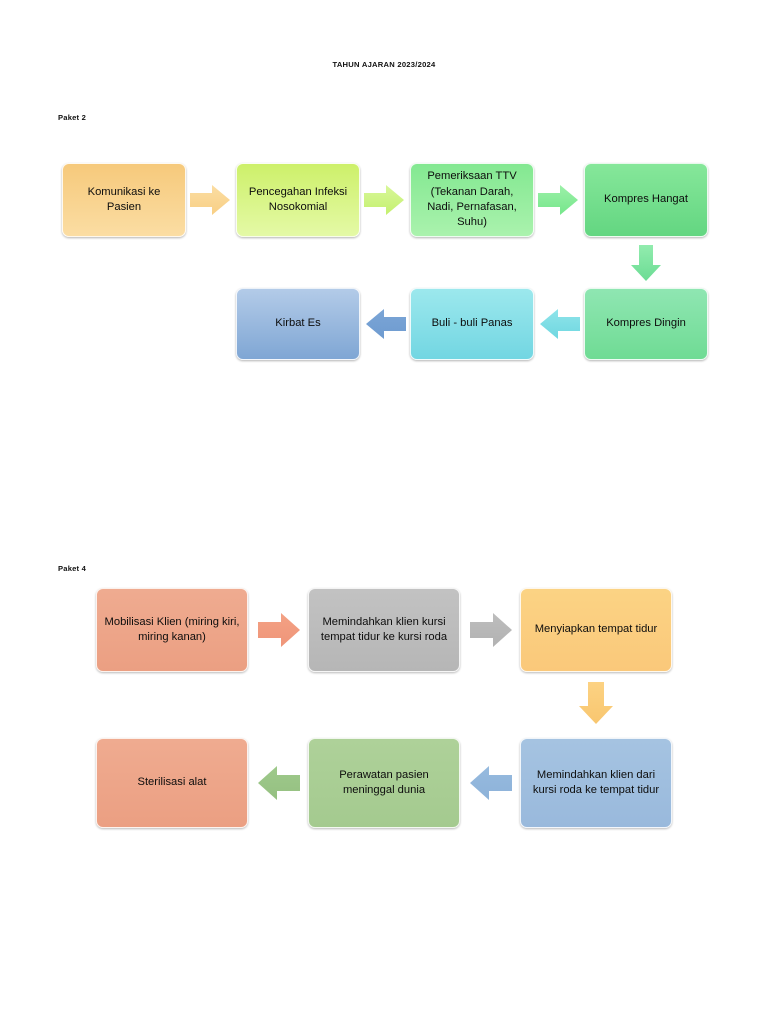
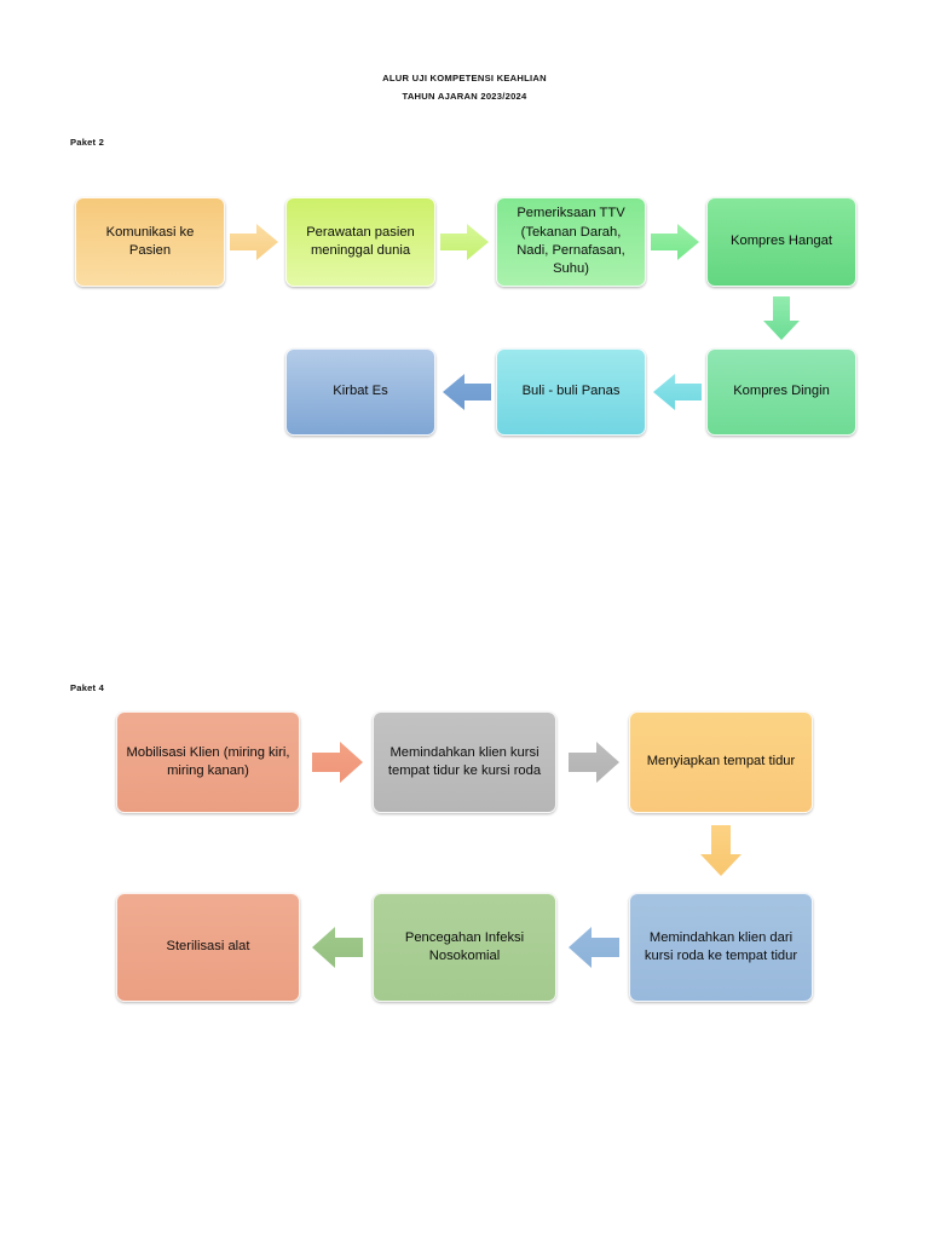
+ ALUR UJI KOMPETENSI KEAHLIAN
  TAHUN AJARAN 2023/2024
  Paket 2
  Komunikasi ke Pasien
- Pencegahan Infeksi Nosokomial
+ Perawatan pasien meninggal dunia
  Pemeriksaan TTV (Tekanan Darah, Nadi, Pernafasan, Suhu)
  Kompres Hangat
  Kompres Dingin
  Buli - buli Panas
  Kirbat Es
  Paket 4
  Mobilisasi Klien (miring kiri, miring kanan)
  Memindahkan klien kursi tempat tidur ke kursi roda
  Menyiapkan tempat tidur
  Memindahkan klien dari kursi roda ke tempat tidur
- Perawatan pasien meninggal dunia
+ Pencegahan Infeksi Nosokomial
  Sterilisasi alat
